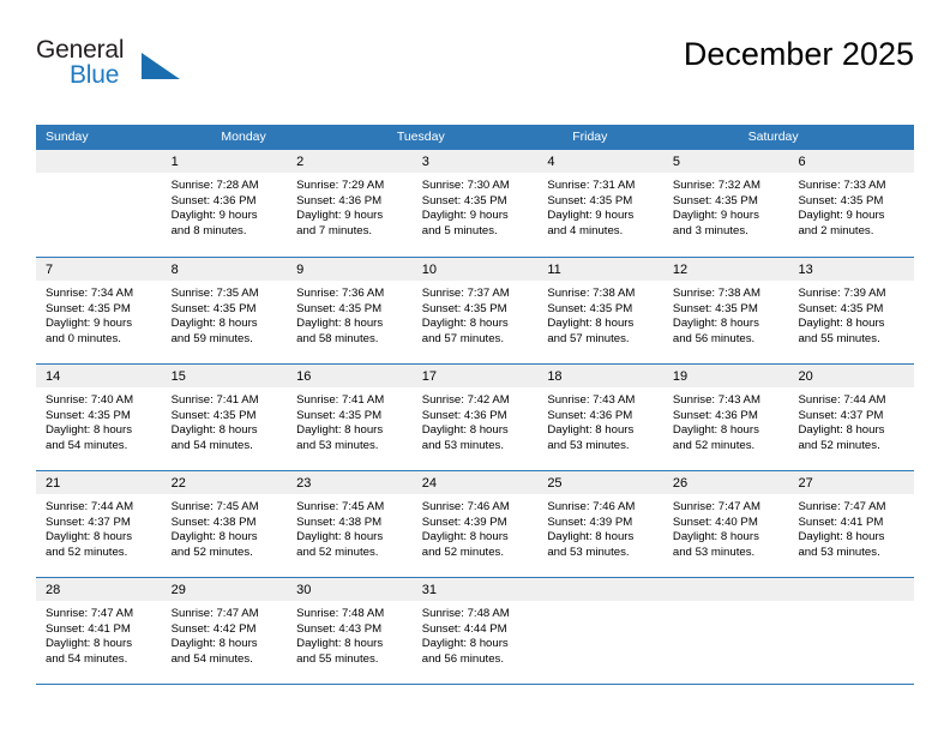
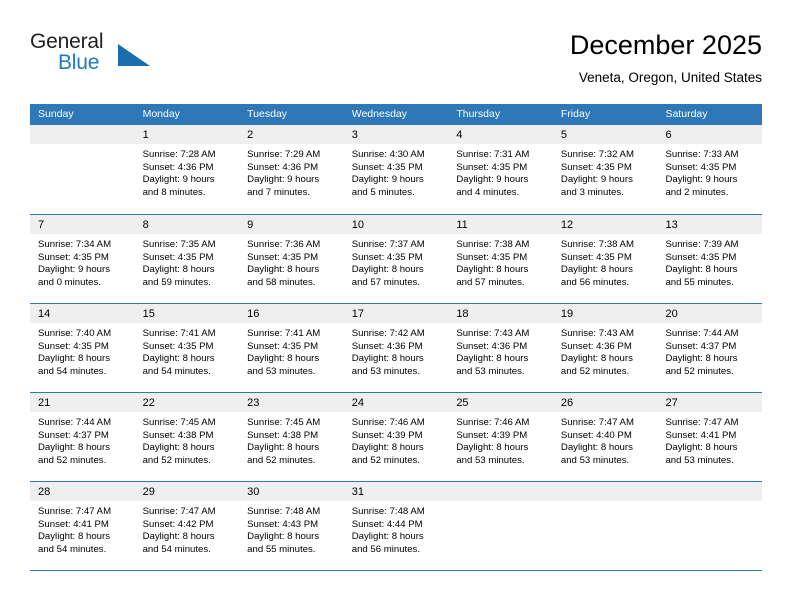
  General
  Blue
  December 2025
+ Veneta, Oregon, United States
  Sunday
  Monday
  Tuesday
+ Wednesday
+ Thursday
  Friday
  Saturday
  1
  Sunrise: 7:28 AM
  Sunset: 4:36 PM
  Daylight: 9 hours
  and 8 minutes.
  2
  Sunrise: 7:29 AM
  Sunset: 4:36 PM
  Daylight: 9 hours
  and 7 minutes.
  3
- Sunrise: 7:30 AM
+ Sunrise: 4:30 AM
  Sunset: 4:35 PM
  Daylight: 9 hours
  and 5 minutes.
  4
  Sunrise: 7:31 AM
  Sunset: 4:35 PM
  Daylight: 9 hours
  and 4 minutes.
  5
  Sunrise: 7:32 AM
  Sunset: 4:35 PM
  Daylight: 9 hours
  and 3 minutes.
  6
  Sunrise: 7:33 AM
  Sunset: 4:35 PM
  Daylight: 9 hours
  and 2 minutes.
  7
  Sunrise: 7:34 AM
  Sunset: 4:35 PM
  Daylight: 9 hours
  and 0 minutes.
  8
  Sunrise: 7:35 AM
  Sunset: 4:35 PM
  Daylight: 8 hours
  and 59 minutes.
  9
  Sunrise: 7:36 AM
  Sunset: 4:35 PM
  Daylight: 8 hours
  and 58 minutes.
  10
  Sunrise: 7:37 AM
  Sunset: 4:35 PM
  Daylight: 8 hours
  and 57 minutes.
  11
  Sunrise: 7:38 AM
  Sunset: 4:35 PM
  Daylight: 8 hours
  and 57 minutes.
  12
  Sunrise: 7:38 AM
  Sunset: 4:35 PM
  Daylight: 8 hours
  and 56 minutes.
  13
  Sunrise: 7:39 AM
  Sunset: 4:35 PM
  Daylight: 8 hours
  and 55 minutes.
  14
  Sunrise: 7:40 AM
  Sunset: 4:35 PM
  Daylight: 8 hours
  and 54 minutes.
  15
  Sunrise: 7:41 AM
  Sunset: 4:35 PM
  Daylight: 8 hours
  and 54 minutes.
  16
  Sunrise: 7:41 AM
  Sunset: 4:35 PM
  Daylight: 8 hours
  and 53 minutes.
  17
  Sunrise: 7:42 AM
  Sunset: 4:36 PM
  Daylight: 8 hours
  and 53 minutes.
  18
  Sunrise: 7:43 AM
  Sunset: 4:36 PM
  Daylight: 8 hours
  and 53 minutes.
  19
  Sunrise: 7:43 AM
  Sunset: 4:36 PM
  Daylight: 8 hours
  and 52 minutes.
  20
  Sunrise: 7:44 AM
  Sunset: 4:37 PM
  Daylight: 8 hours
  and 52 minutes.
  21
  Sunrise: 7:44 AM
  Sunset: 4:37 PM
  Daylight: 8 hours
  and 52 minutes.
  22
  Sunrise: 7:45 AM
  Sunset: 4:38 PM
  Daylight: 8 hours
  and 52 minutes.
  23
  Sunrise: 7:45 AM
  Sunset: 4:38 PM
  Daylight: 8 hours
  and 52 minutes.
  24
  Sunrise: 7:46 AM
  Sunset: 4:39 PM
  Daylight: 8 hours
  and 52 minutes.
  25
  Sunrise: 7:46 AM
  Sunset: 4:39 PM
  Daylight: 8 hours
  and 53 minutes.
  26
  Sunrise: 7:47 AM
  Sunset: 4:40 PM
  Daylight: 8 hours
  and 53 minutes.
  27
  Sunrise: 7:47 AM
  Sunset: 4:41 PM
  Daylight: 8 hours
  and 53 minutes.
  28
  Sunrise: 7:47 AM
  Sunset: 4:41 PM
  Daylight: 8 hours
  and 54 minutes.
  29
  Sunrise: 7:47 AM
  Sunset: 4:42 PM
  Daylight: 8 hours
  and 54 minutes.
  30
  Sunrise: 7:48 AM
  Sunset: 4:43 PM
  Daylight: 8 hours
  and 55 minutes.
  31
  Sunrise: 7:48 AM
  Sunset: 4:44 PM
  Daylight: 8 hours
  and 56 minutes.
